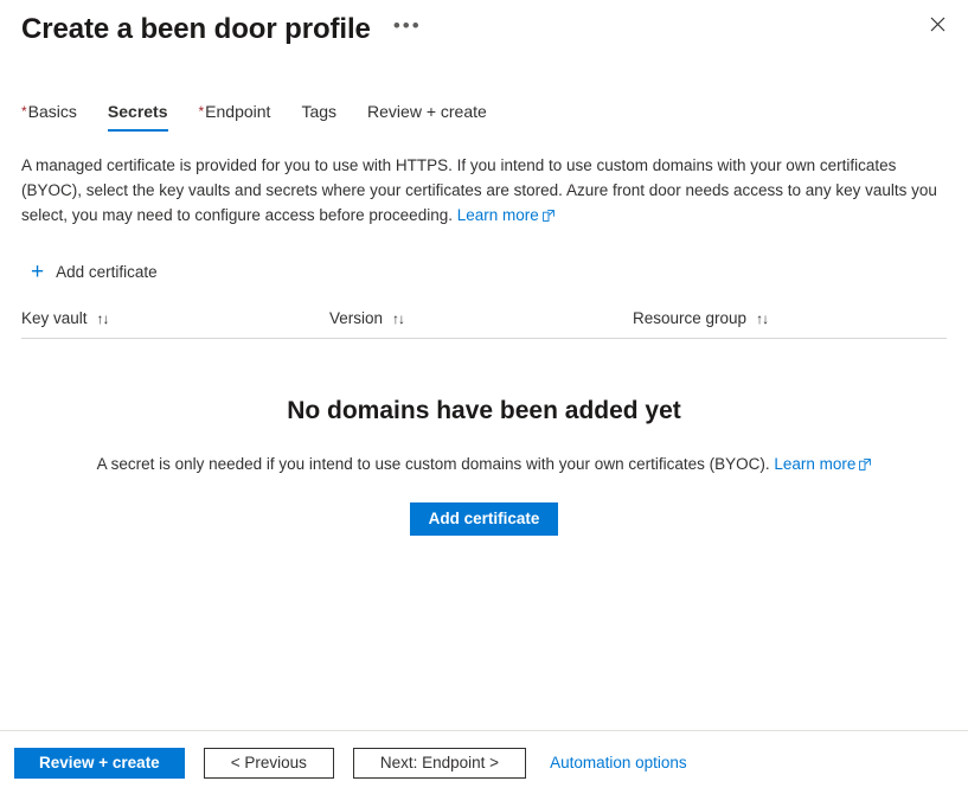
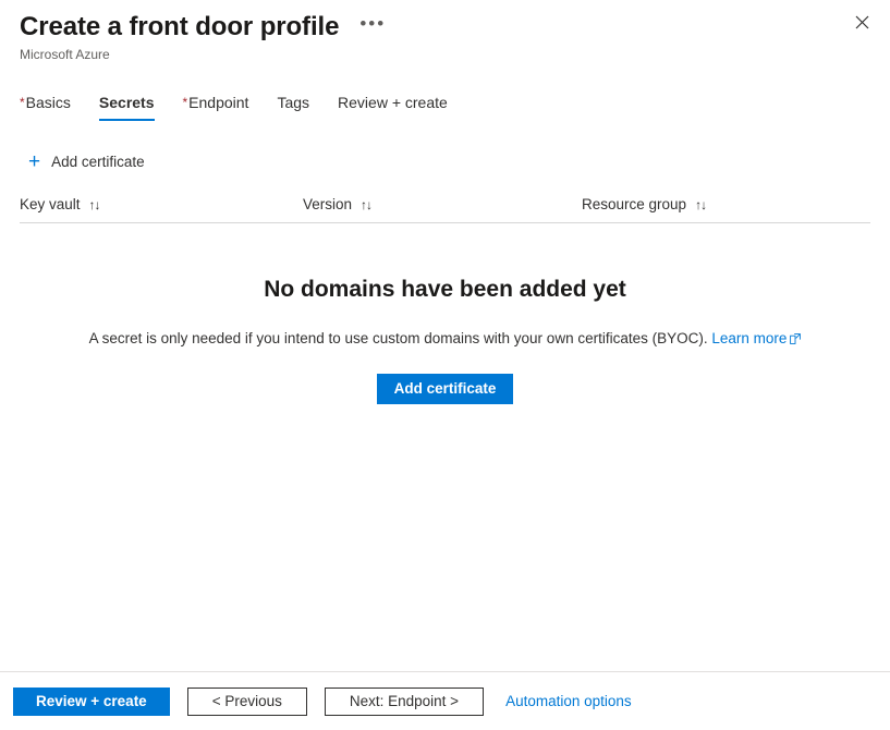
- Create a been door profile
+ Create a front door profile
  •••
+ Microsoft Azure
  *Basics
  Secrets
  *Endpoint
  Tags
  Review + create
- A managed certificate is provided for you to use with HTTPS. If you intend to use custom domains with your own certificates (BYOC), select the key vaults and secrets where your certificates are stored. Azure front door needs access to any key vaults you select, you may need to configure access before proceeding. Learn more
  +
  Add certificate
  Key vault
  ↑↓
  Version
  ↑↓
  Resource group
  ↑↓
  No domains have been added yet
  A secret is only needed if you intend to use custom domains with your own certificates (BYOC). Learn more
  Add certificate
  Review + create
  < Previous
  Next: Endpoint >
  Automation options
